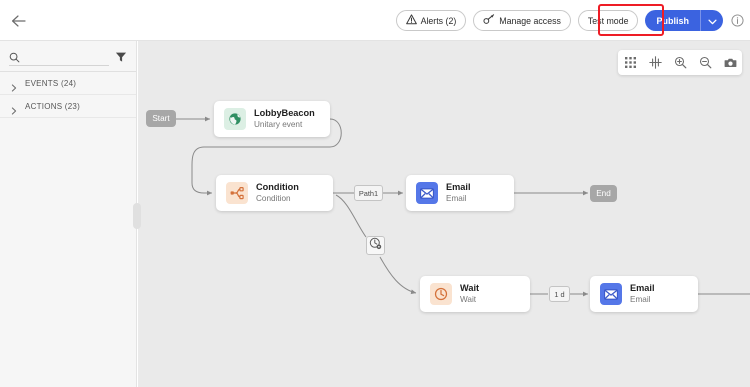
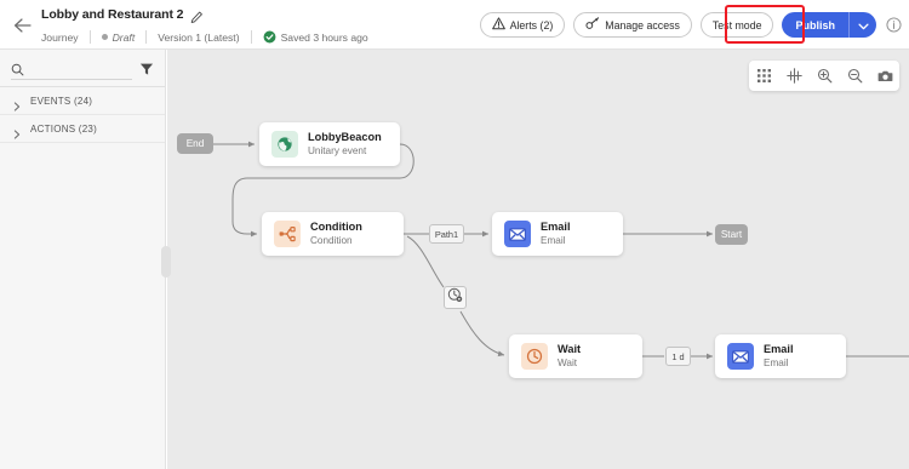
+ Lobby and Restaurant 2
+ Journey
+ Draft
+ Version 1 (Latest)
+ Saved 3 hours ago
  Alerts (2)
  Manage access
  Test mode
  Publish
  EVENTS (24)
  ACTIONS (23)
- Start
+ End
  LobbyBeacon
  Unitary event
  Condition
  Condition
  Path1
  Email
  Email
- End
+ Start
  Wait
  Wait
  1 d
  Email
  Email
